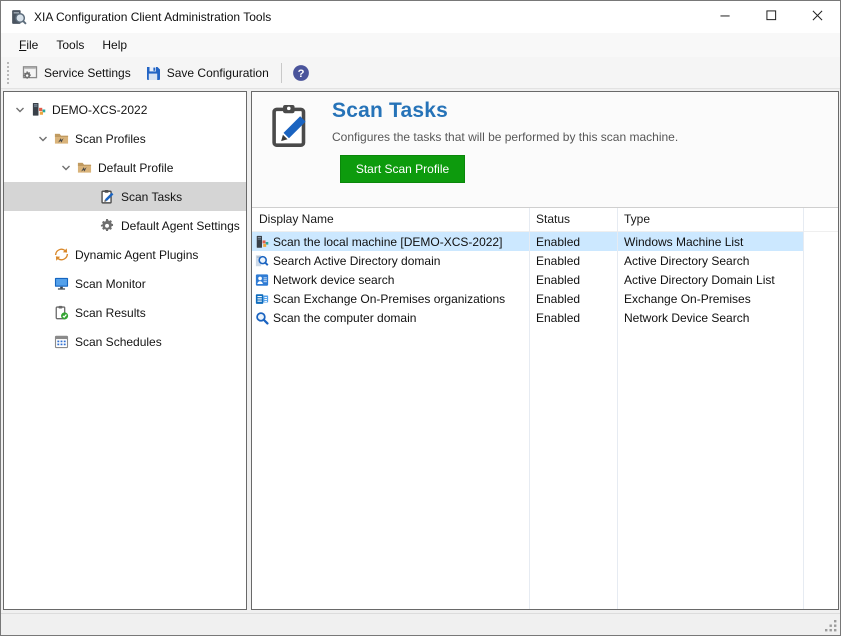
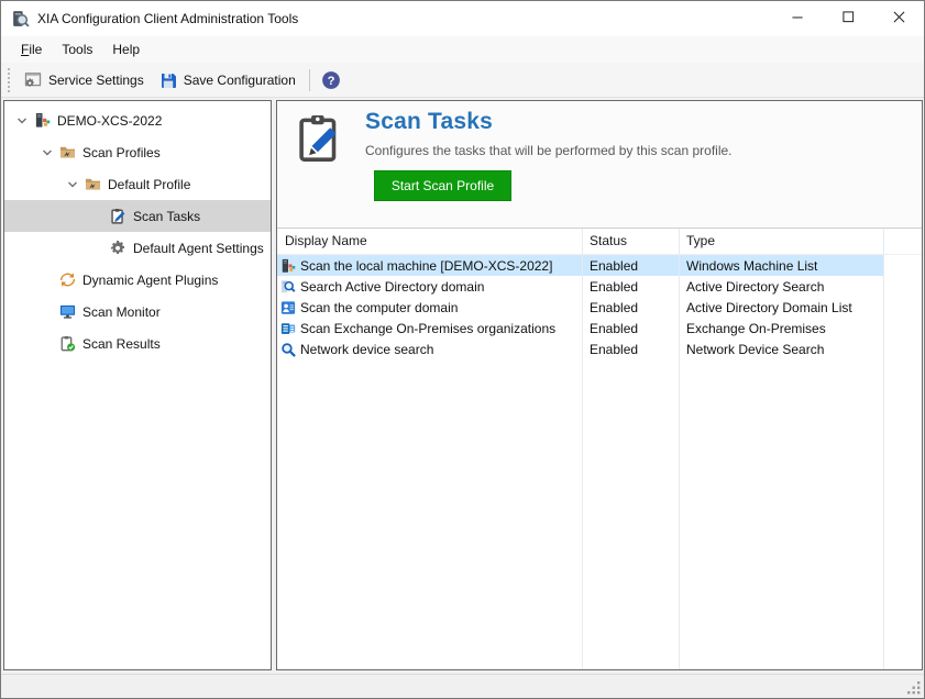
  XIA Configuration Client Administration Tools
  File
  Tools
  Help
  Service Settings
  Save Configuration
  ?
  DEMO-XCS-2022
  Scan Profiles
  Default Profile
  Scan Tasks
  Default Agent Settings
  Dynamic Agent Plugins
  Scan Monitor
  Scan Results
- Scan Schedules
  Scan Tasks
- Configures the tasks that will be performed by this scan machine.
+ Configures the tasks that will be performed by this scan profile.
  Start Scan Profile
  Display Name
  Status
  Type
  Scan the local machine [DEMO-XCS-2022]
  Enabled
  Windows Machine List
  Search Active Directory domain
  Enabled
  Active Directory Search
- Network device search
+ Scan the computer domain
  Enabled
  Active Directory Domain List
  Scan Exchange On-Premises organizations
  Enabled
  Exchange On-Premises
- Scan the computer domain
+ Network device search
  Enabled
  Network Device Search
